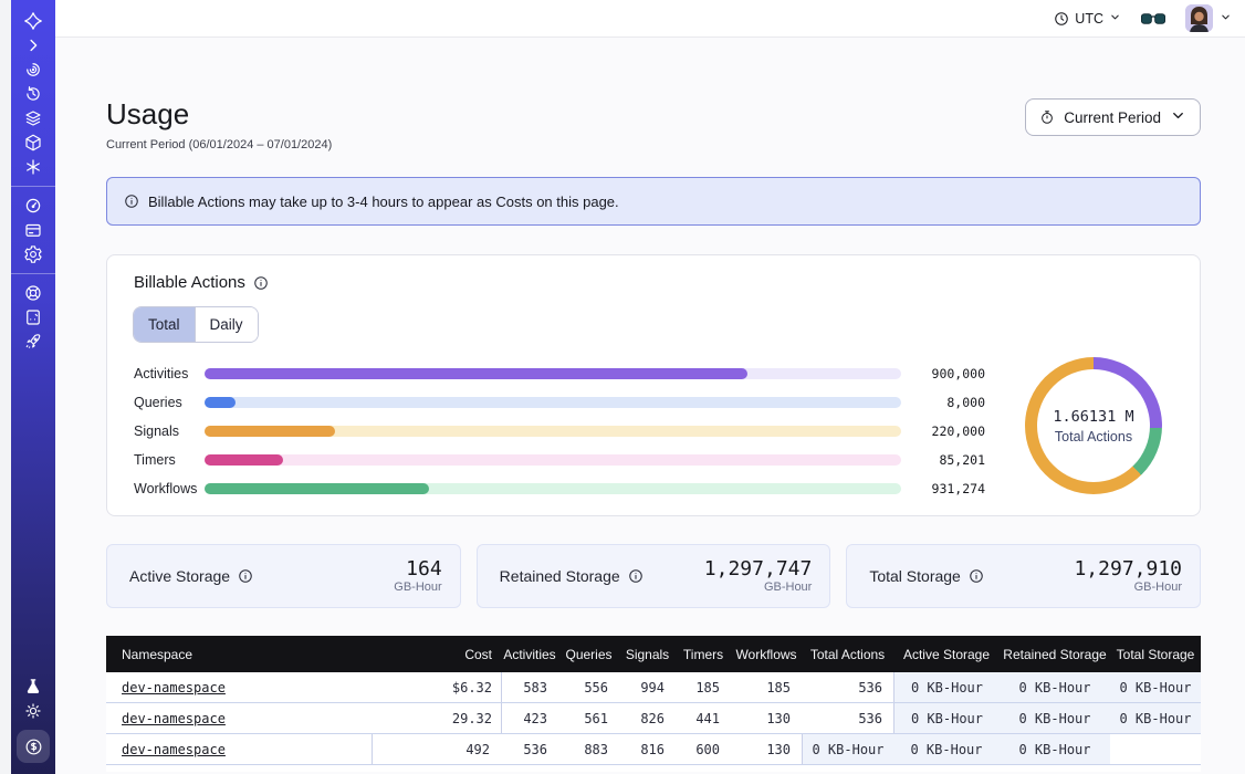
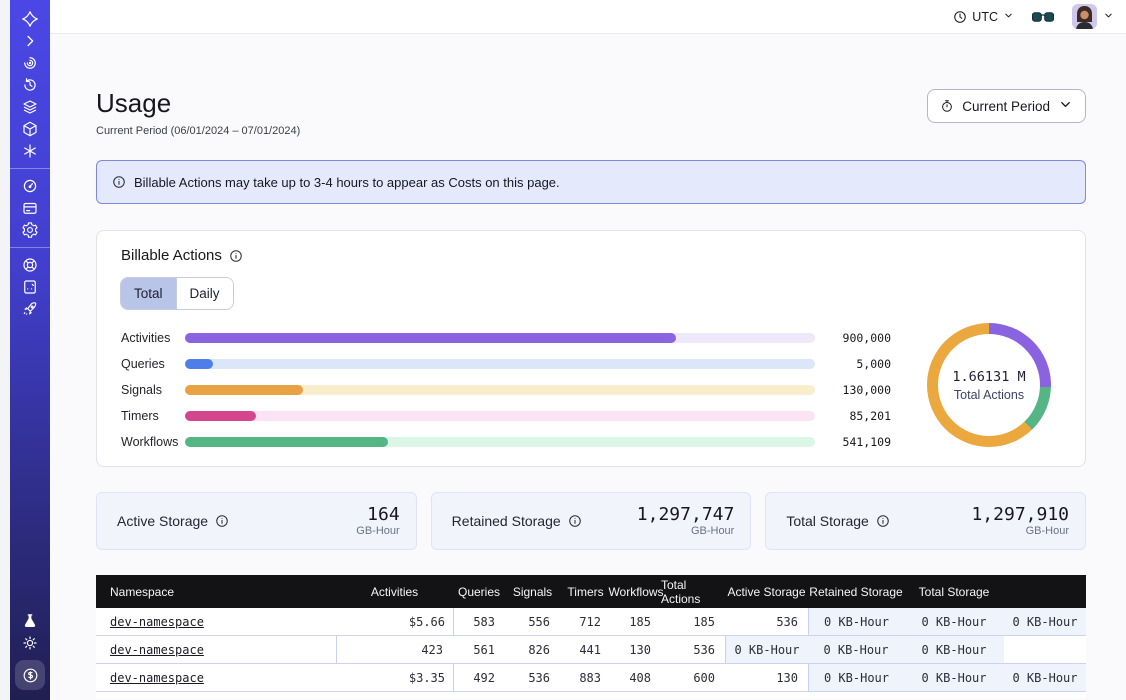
  UTC
  Usage
  Current Period (06/01/2024 – 07/01/2024)
  Current Period
  Billable Actions may take up to 3-4 hours to appear as Costs on this page.
  Billable Actions
  Total
  Daily
  Activities
  900,000
  Queries
- 8,000
+ 5,000
  Signals
- 220,000
+ 130,000
  Timers
  85,201
  Workflows
- 931,274
+ 541,109
  1.66131 M
  Total Actions
  Active Storage
  164
  GB-Hour
  Retained Storage
  1,297,747
  GB-Hour
  Total Storage
  1,297,910
  GB-Hour
  Namespace
- Cost
  Activities
  Queries
  Signals
  Timers
  Workflows
  Total Actions
  Active Storage
  Retained Storage
  Total Storage
  dev-namespace
- $6.32
+ $5.66
  583
  556
- 994
+ 712
  185
  185
  536
  0 KB-Hour
  0 KB-Hour
  0 KB-Hour
  dev-namespace
- 29.32
  423
  561
  826
  441
  130
  536
  0 KB-Hour
  0 KB-Hour
  0 KB-Hour
  dev-namespace
+ $3.35
  492
  536
  883
- 816
+ 408
  600
  130
  0 KB-Hour
  0 KB-Hour
  0 KB-Hour
